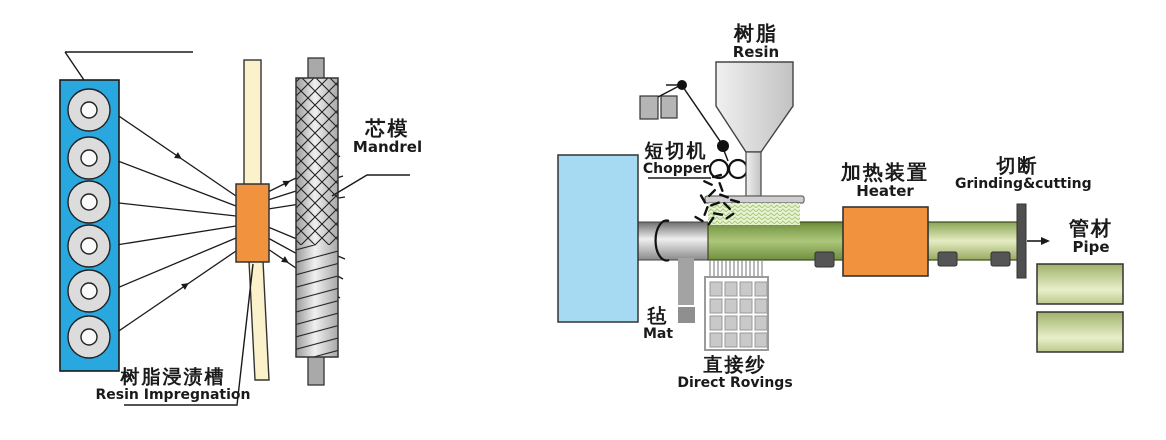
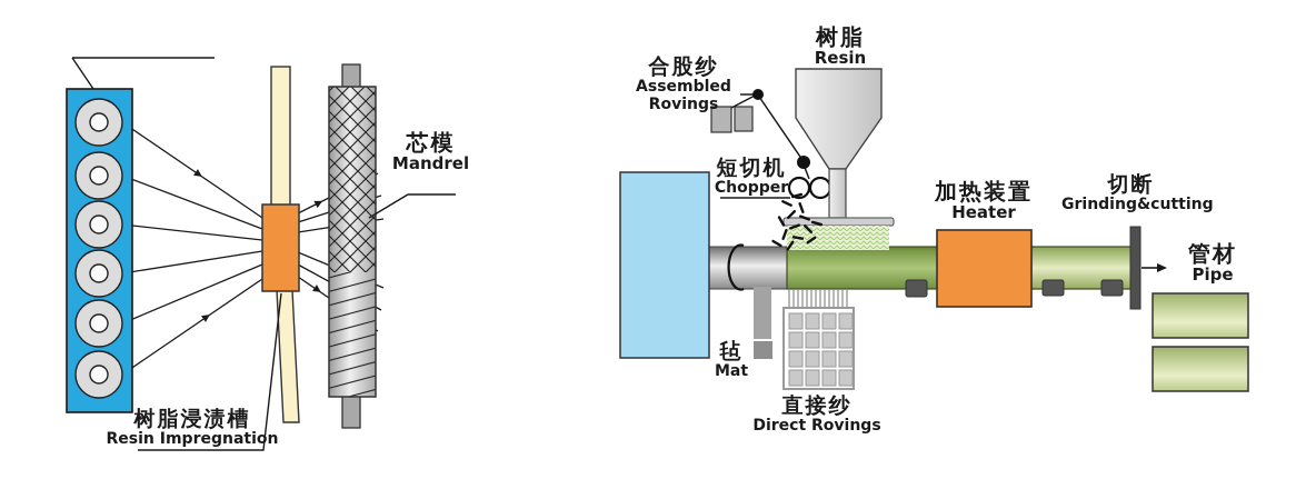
  芯模
  Mandrel
  树脂浸渍槽
  Resin Impregnation
+ 合股纱
+ Assembled Rovings
  树脂
  Resin
  短切机
  Chopper
  加热装置
  Heater
  切断
  Grinding&cutting
  毡
  Mat
  直接纱
  Direct Rovings
  管材
  Pipe
